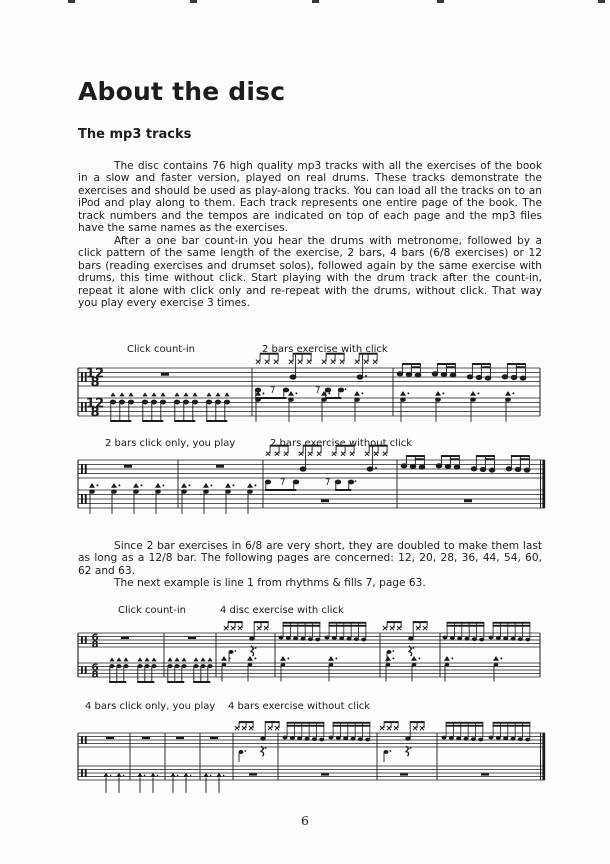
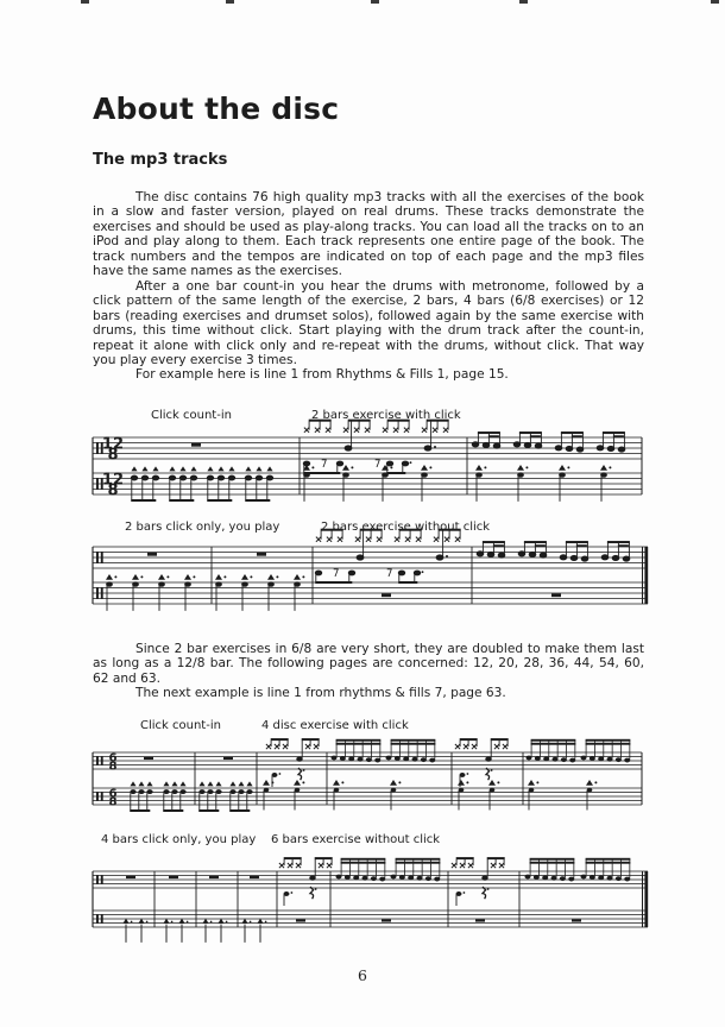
  About the disc
  The mp3 tracks
  The disc contains 76 high quality mp3 tracks with all the exercises of the book in a slow and faster version, played on real drums. These tracks demonstrate the exercises and should be used as play-along tracks. You can load all the tracks on to an iPod and play along to them. Each track represents one entire page of the book. The track numbers and the tempos are indicated on top of each page and the mp3 files have the same names as the exercises.
  After a one bar count-in you hear the drums with metronome, followed by a click pattern of the same length of the exercise, 2 bars, 4 bars (6/8 exercises) or 12 bars (reading exercises and drumset solos), followed again by the same exercise with drums, this time without click. Start playing with the drum track after the count-in, repeat it alone with click only and re-repeat with the drums, without click. That way you play every exercise 3 times.
+ For example here is line 1 from Rhythms & Fills 1, page 15.
  12
  8
  12
  8
  Click count-in
  2 bars exercise with click
  7
  7
  2 bars click only, you play
  2 bars exercise without click
  7
  7
  6
  8
  6
  8
  Click count-in
  4 disc exercise with click
  4 bars click only, you play
- 4 bars exercise without click
+ 6 bars exercise without click
  Since 2 bar exercises in 6/8 are very short, they are doubled to make them last as long as a 12/8 bar. The following pages are concerned: 12, 20, 28, 36, 44, 54, 60, 62 and 63.
  The next example is line 1 from rhythms & fills 7, page 63.
  6
